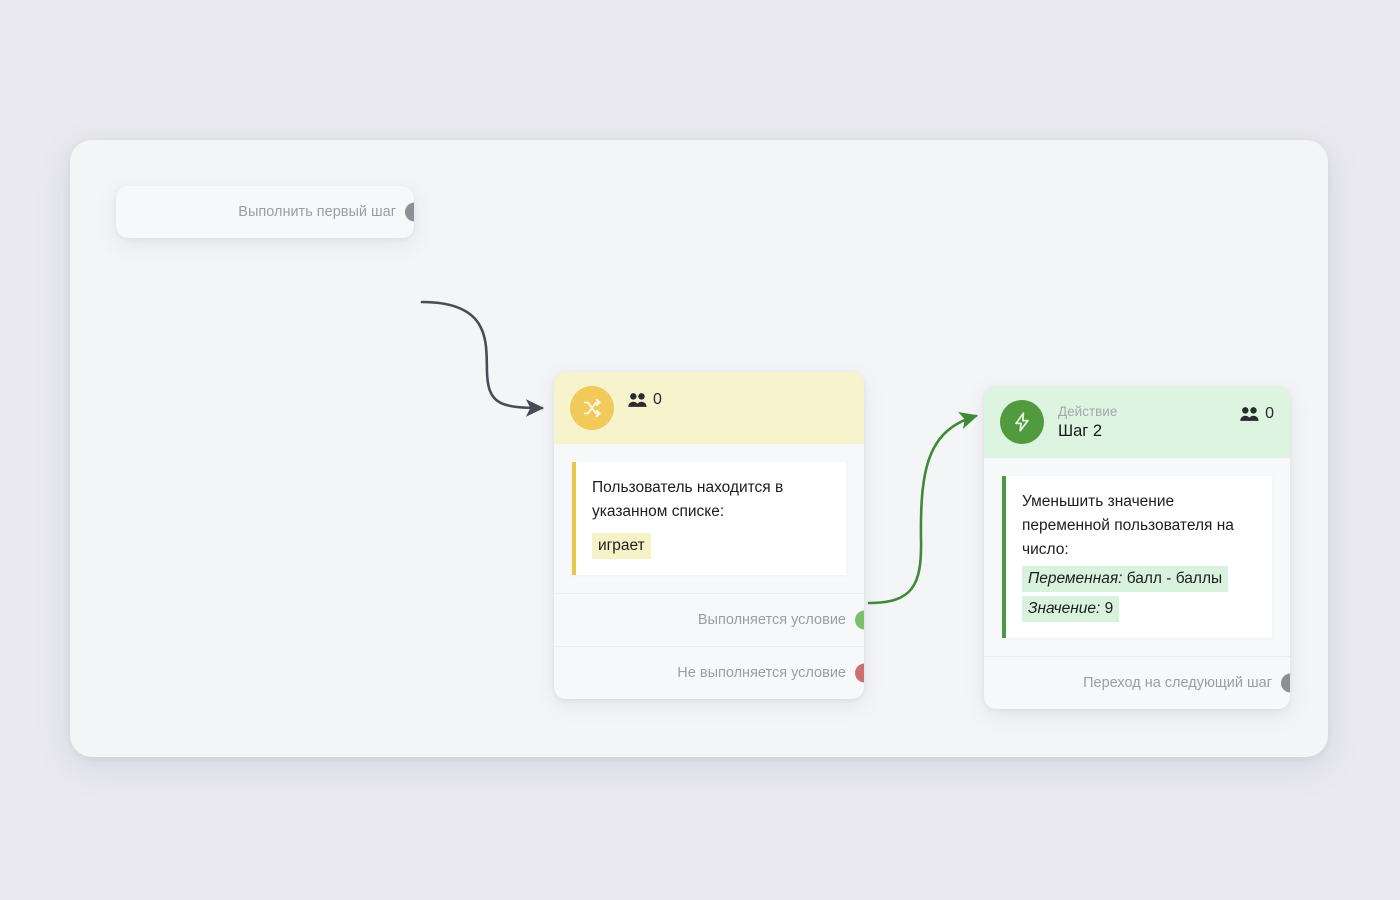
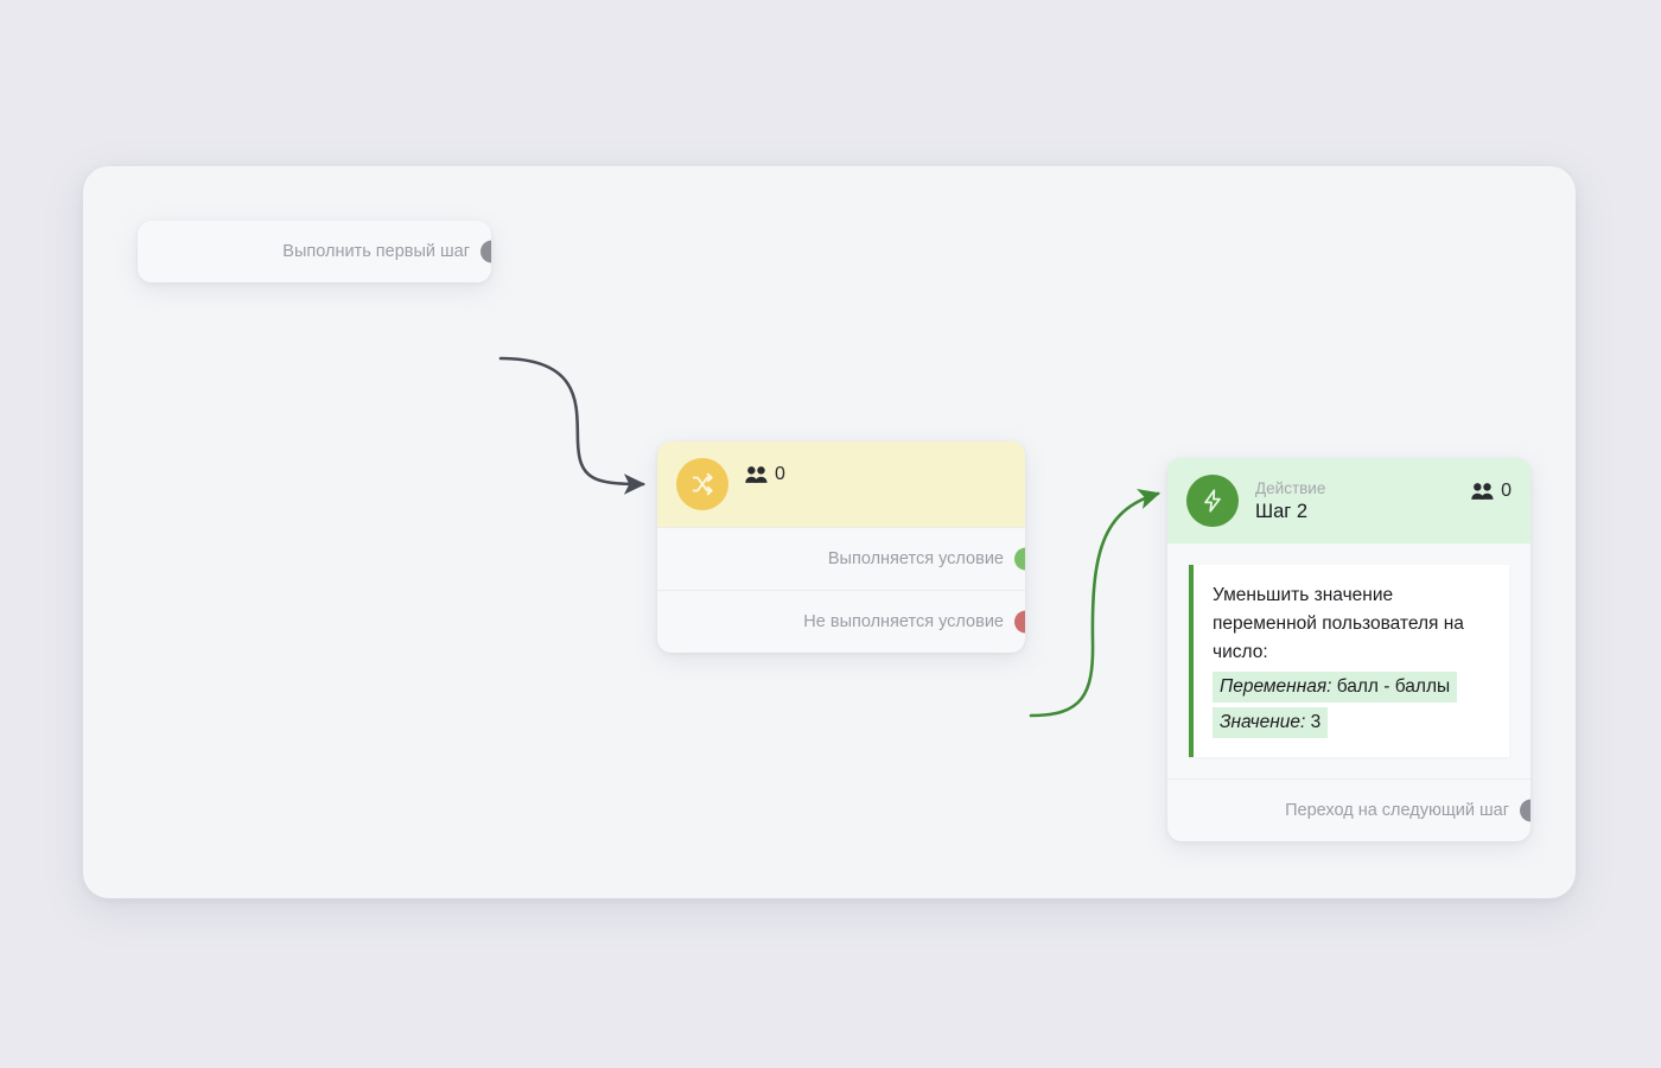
  Выполнить первый шаг
  0
- Пользователь находится в указанном списке:
- играет
  Выполняется условие
  Не выполняется условие
  Действие
  Шаг 2
  0
  Уменьшить значение переменной пользователя на число:
  Переменная: балл - баллы
- Значение: 9
+ Значение: 3
  Переход на следующий шаг
